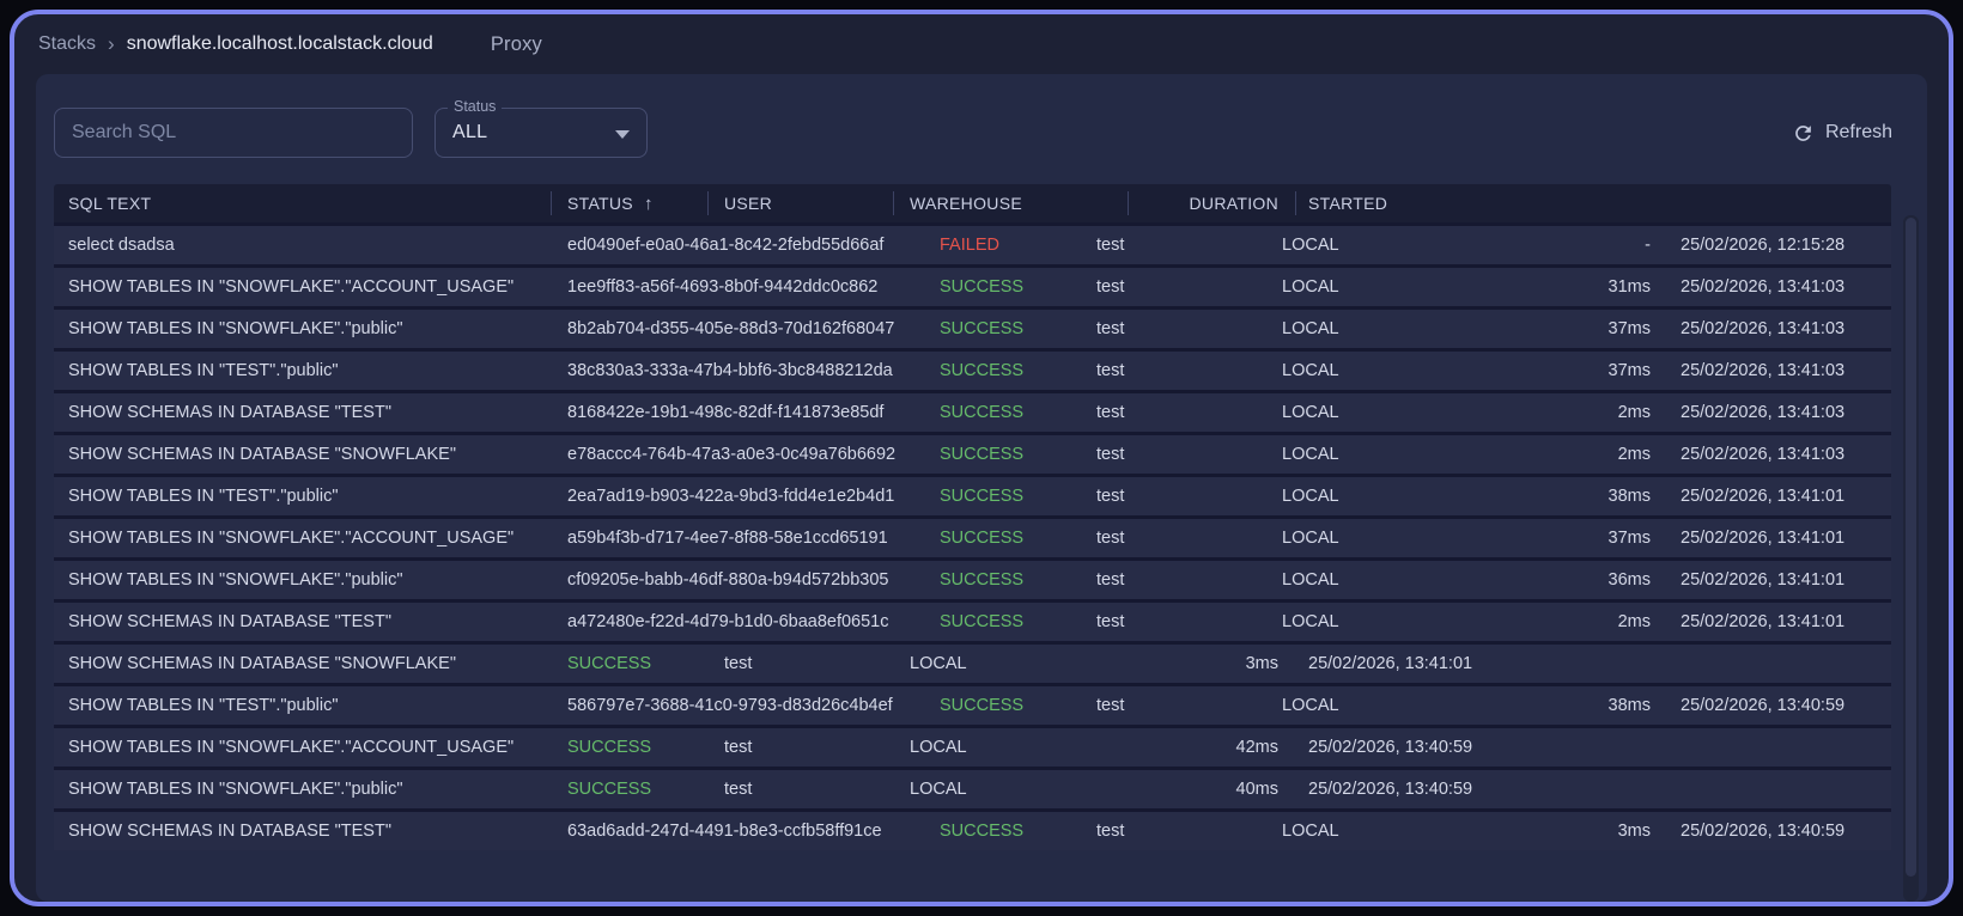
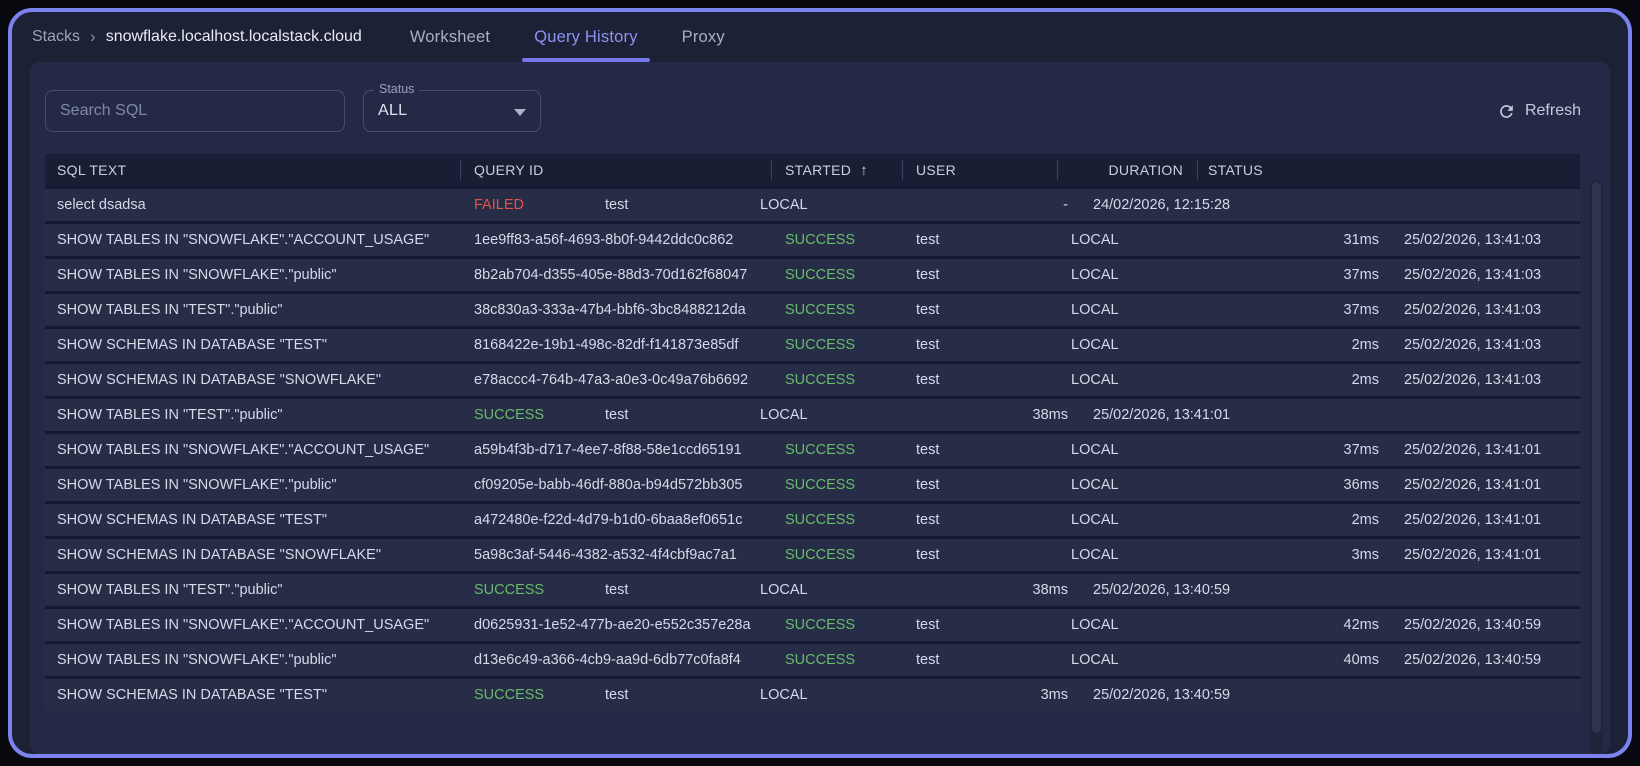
  Stacks
  ›
  snowflake.localhost.localstack.cloud
+ Worksheet
+ Query History
  Proxy
  Search SQL
  Status
  ALL
  Refresh
  SQL TEXT
+ QUERY ID
- STATUS
+ STARTED
  ↑
  USER
- WAREHOUSE
  DURATION
- STARTED
+ STATUS
  select dsadsa
- ed0490ef-e0a0-46a1-8c42-2febd55d66af
  FAILED
  test
  LOCAL
  -
- 25/02/2026, 12:15:28
+ 24/02/2026, 12:15:28
  SHOW TABLES IN "SNOWFLAKE"."ACCOUNT_USAGE"
  1ee9ff83-a56f-4693-8b0f-9442ddc0c862
  SUCCESS
  test
  LOCAL
  31ms
  25/02/2026, 13:41:03
  SHOW TABLES IN "SNOWFLAKE"."public"
  8b2ab704-d355-405e-88d3-70d162f68047
  SUCCESS
  test
  LOCAL
  37ms
  25/02/2026, 13:41:03
  SHOW TABLES IN "TEST"."public"
  38c830a3-333a-47b4-bbf6-3bc8488212da
  SUCCESS
  test
  LOCAL
  37ms
  25/02/2026, 13:41:03
  SHOW SCHEMAS IN DATABASE "TEST"
  8168422e-19b1-498c-82df-f141873e85df
  SUCCESS
  test
  LOCAL
  2ms
  25/02/2026, 13:41:03
  SHOW SCHEMAS IN DATABASE "SNOWFLAKE"
  e78accc4-764b-47a3-a0e3-0c49a76b6692
  SUCCESS
  test
  LOCAL
  2ms
  25/02/2026, 13:41:03
  SHOW TABLES IN "TEST"."public"
- 2ea7ad19-b903-422a-9bd3-fdd4e1e2b4d1
  SUCCESS
  test
  LOCAL
  38ms
  25/02/2026, 13:41:01
  SHOW TABLES IN "SNOWFLAKE"."ACCOUNT_USAGE"
  a59b4f3b-d717-4ee7-8f88-58e1ccd65191
  SUCCESS
  test
  LOCAL
  37ms
  25/02/2026, 13:41:01
  SHOW TABLES IN "SNOWFLAKE"."public"
  cf09205e-babb-46df-880a-b94d572bb305
  SUCCESS
  test
  LOCAL
  36ms
  25/02/2026, 13:41:01
  SHOW SCHEMAS IN DATABASE "TEST"
  a472480e-f22d-4d79-b1d0-6baa8ef0651c
  SUCCESS
  test
  LOCAL
  2ms
  25/02/2026, 13:41:01
  SHOW SCHEMAS IN DATABASE "SNOWFLAKE"
+ 5a98c3af-5446-4382-a532-4f4cbf9ac7a1
  SUCCESS
  test
  LOCAL
  3ms
  25/02/2026, 13:41:01
  SHOW TABLES IN "TEST"."public"
- 586797e7-3688-41c0-9793-d83d26c4b4ef
  SUCCESS
  test
  LOCAL
  38ms
  25/02/2026, 13:40:59
  SHOW TABLES IN "SNOWFLAKE"."ACCOUNT_USAGE"
+ d0625931-1e52-477b-ae20-e552c357e28a
  SUCCESS
  test
  LOCAL
  42ms
  25/02/2026, 13:40:59
  SHOW TABLES IN "SNOWFLAKE"."public"
+ d13e6c49-a366-4cb9-aa9d-6db77c0fa8f4
  SUCCESS
  test
  LOCAL
  40ms
  25/02/2026, 13:40:59
  SHOW SCHEMAS IN DATABASE "TEST"
- 63ad6add-247d-4491-b8e3-ccfb58ff91ce
  SUCCESS
  test
  LOCAL
  3ms
  25/02/2026, 13:40:59
